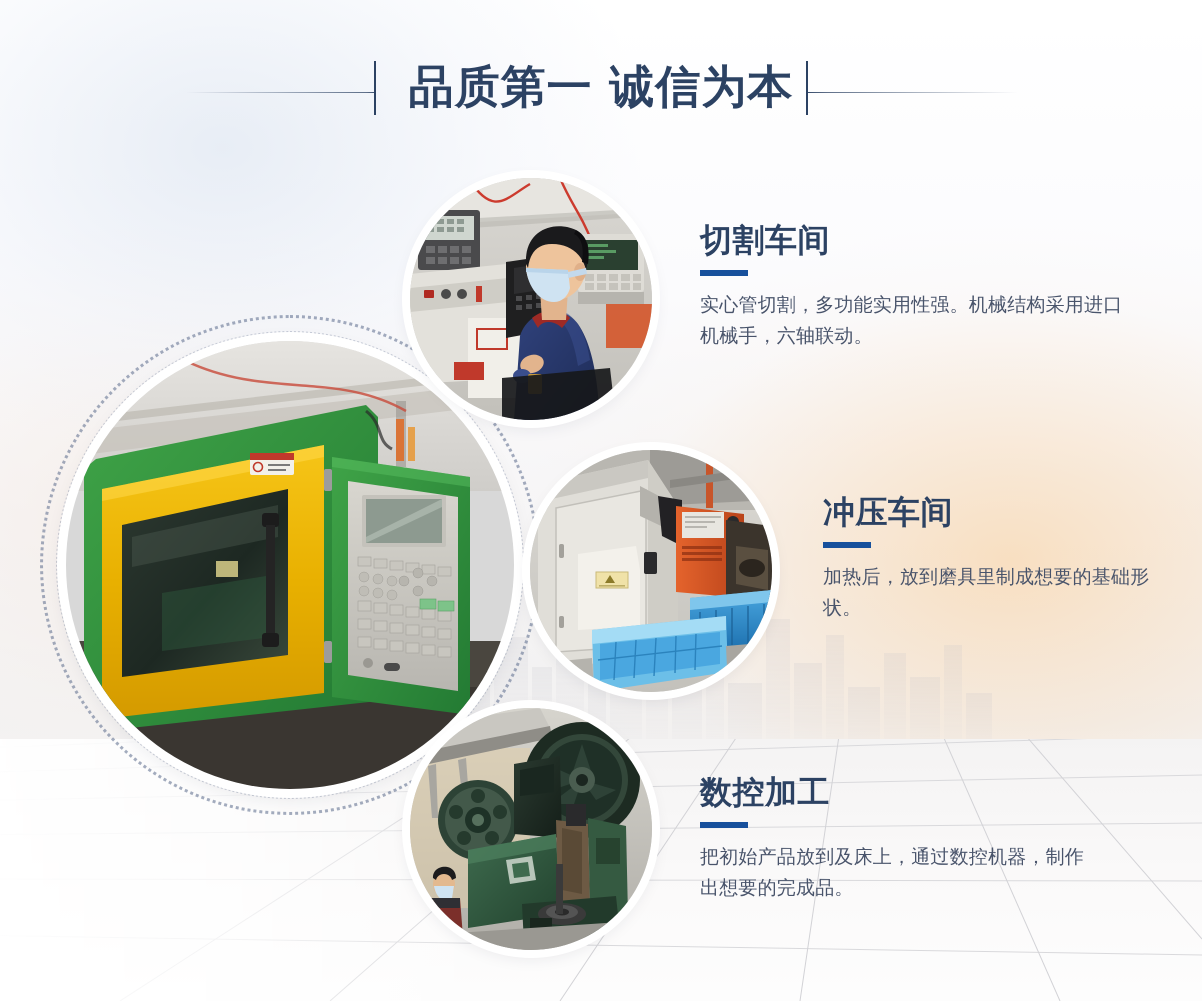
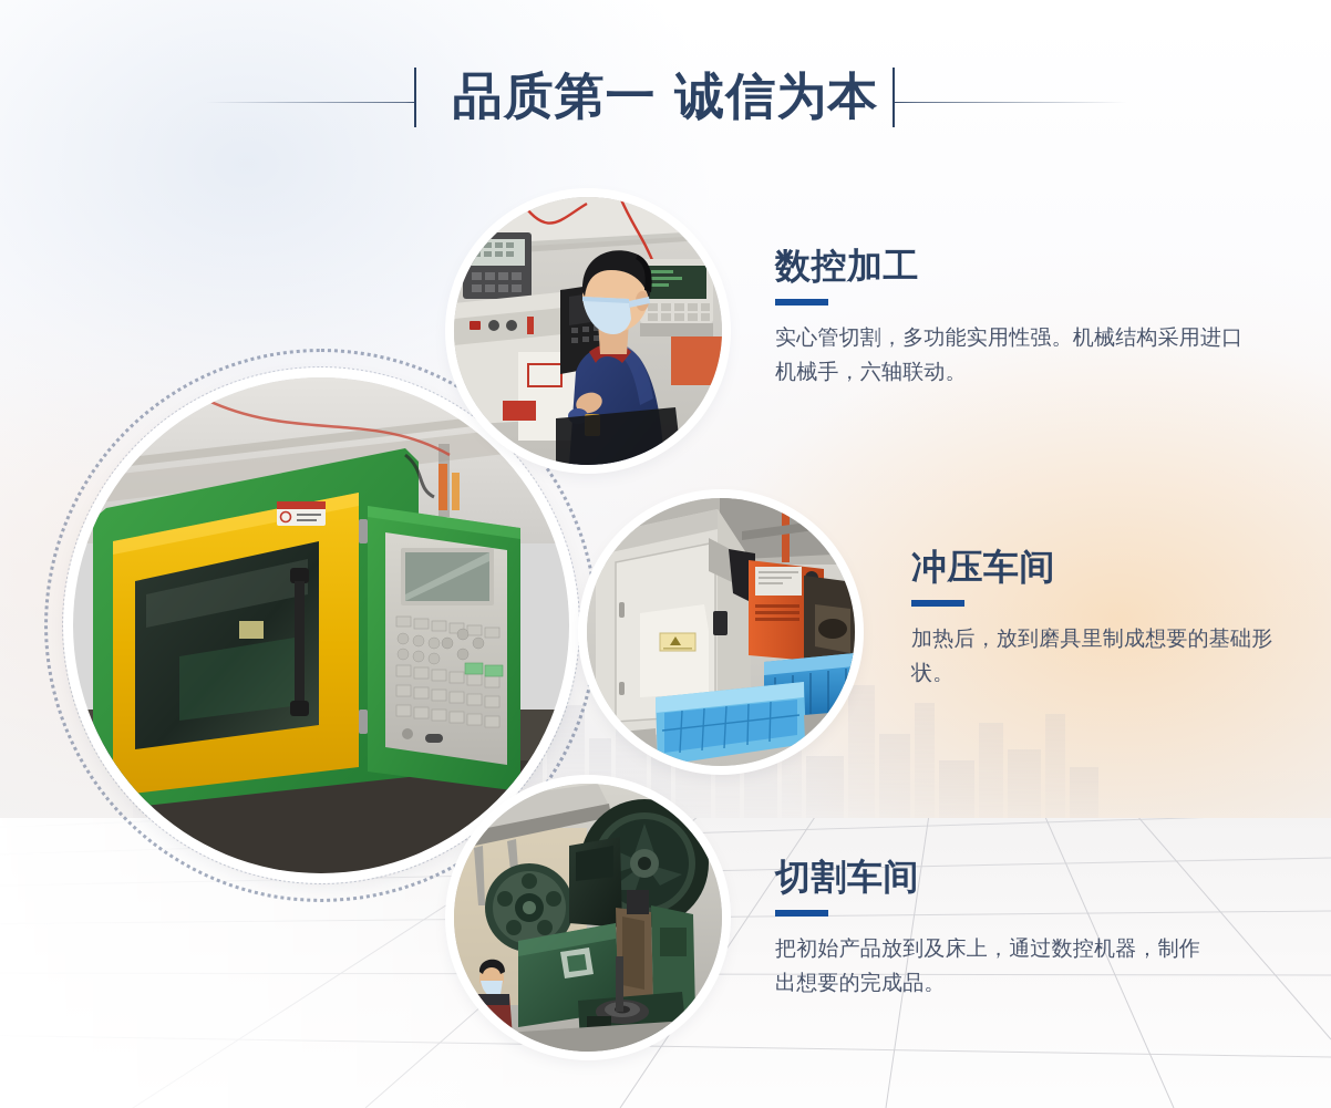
  品质第一 诚信为本
- 切割车间
+ 数控加工
  实心管切割，多功能实用性强。机械结构采用进口机械手，六轴联动。
  冲压车间
  加热后，放到磨具里制成想要的基础形状。
- 数控加工
+ 切割车间
  把初始产品放到及床上，通过数控机器，制作出想要的完成品。
